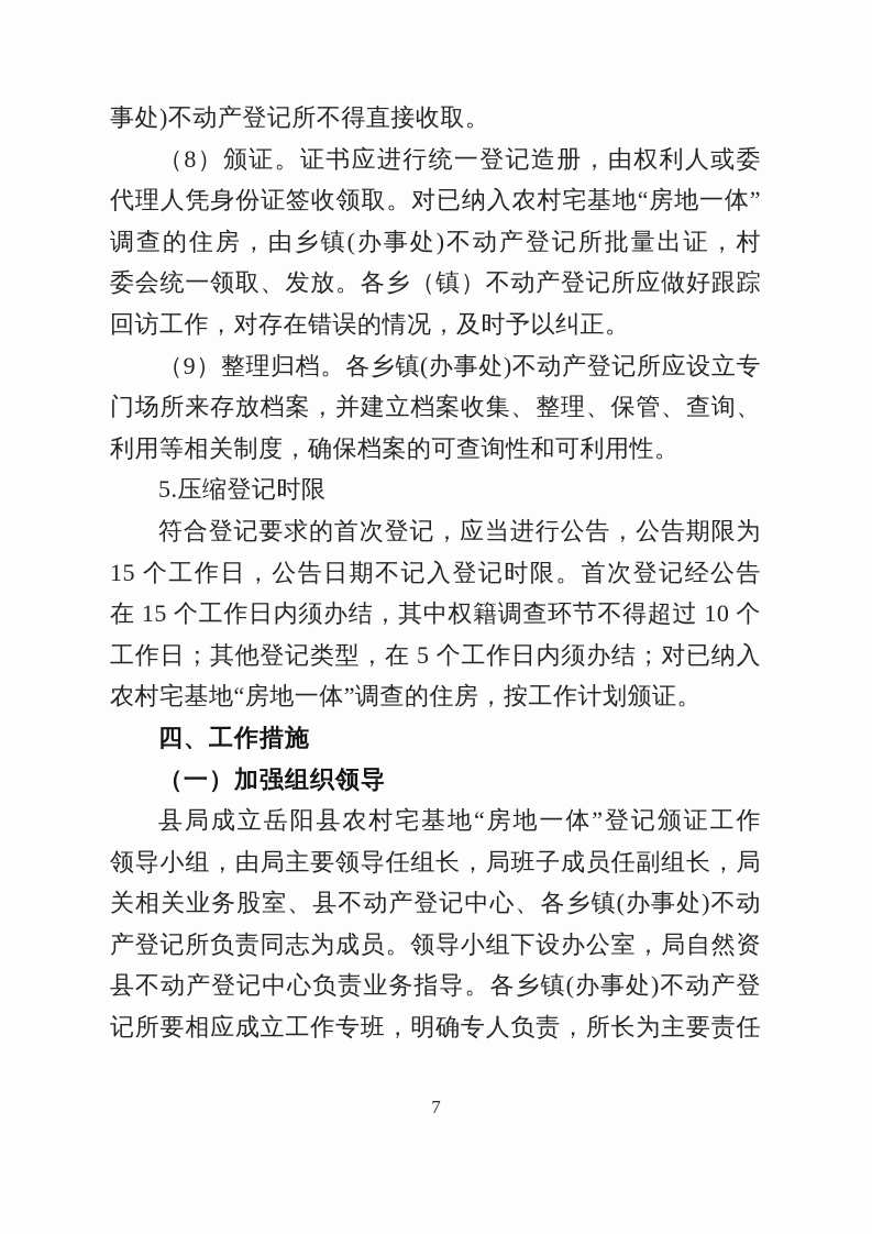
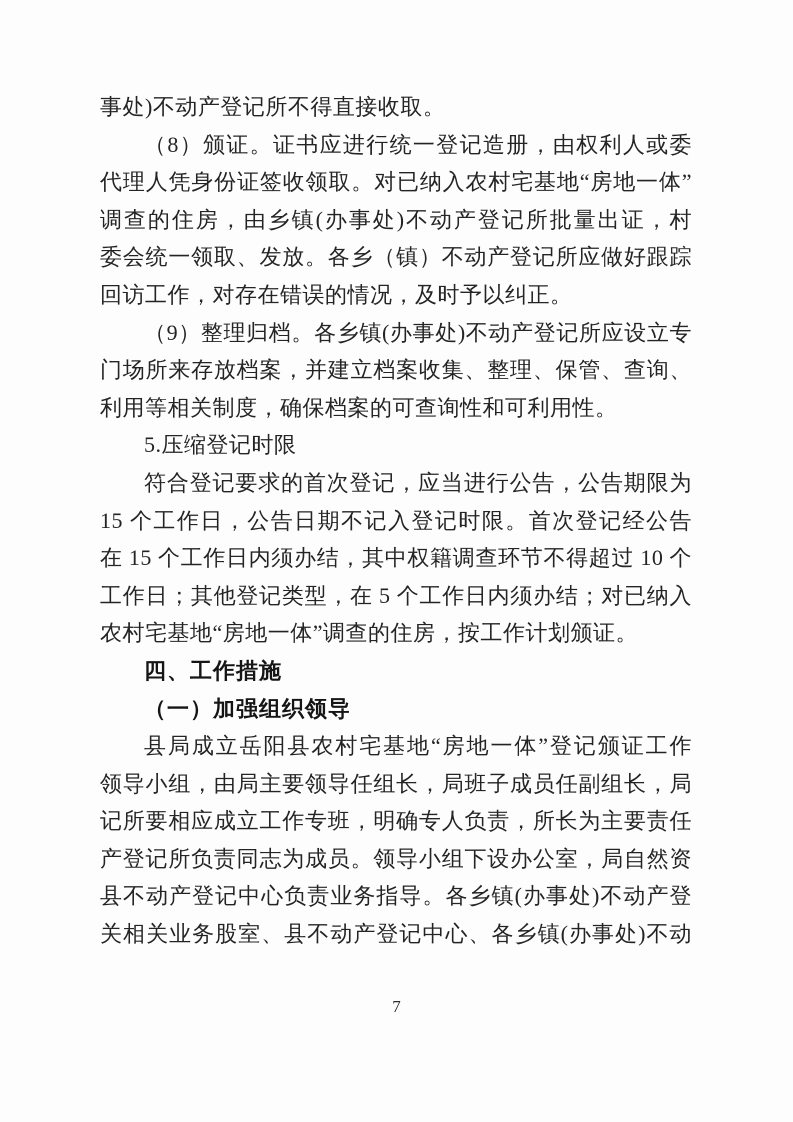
  事处)不动产登记所不得直接收取。
  （8）颁证。证书应进行统一登记造册，由权利人或委
  代理人凭身份证签收领取。对已纳入农村宅基地“房地一体”
  调查的住房，由乡镇(办事处)不动产登记所批量出证，村
  委会统一领取、发放。各乡（镇）不动产登记所应做好跟踪
  回访工作，对存在错误的情况，及时予以纠正。
  （9）整理归档。各乡镇(办事处)不动产登记所应设立专
  门场所来存放档案，并建立档案收集、整理、保管、查询、
  利用等相关制度，确保档案的可查询性和可利用性。
  5.压缩登记时限
  符合登记要求的首次登记，应当进行公告，公告期限为
  15 个工作日，公告日期不记入登记时限。首次登记经公告
  在 15 个工作日内须办结，其中权籍调查环节不得超过 10 个
  工作日；其他登记类型，在 5 个工作日内须办结；对已纳入
  农村宅基地“房地一体”调查的住房，按工作计划颁证。
  四、工作措施
  （一）加强组织领导
  县局成立岳阳县农村宅基地“房地一体”登记颁证工作
  领导小组，由局主要领导任组长，局班子成员任副组长，局
- 关相关业务股室、县不动产登记中心、各乡镇(办事处)不动
+ 记所要相应成立工作专班，明确专人负责，所长为主要责任
  产登记所负责同志为成员。领导小组下设办公室，局自然资
  县不动产登记中心负责业务指导。各乡镇(办事处)不动产登
- 记所要相应成立工作专班，明确专人负责，所长为主要责任
+ 关相关业务股室、县不动产登记中心、各乡镇(办事处)不动
  7
